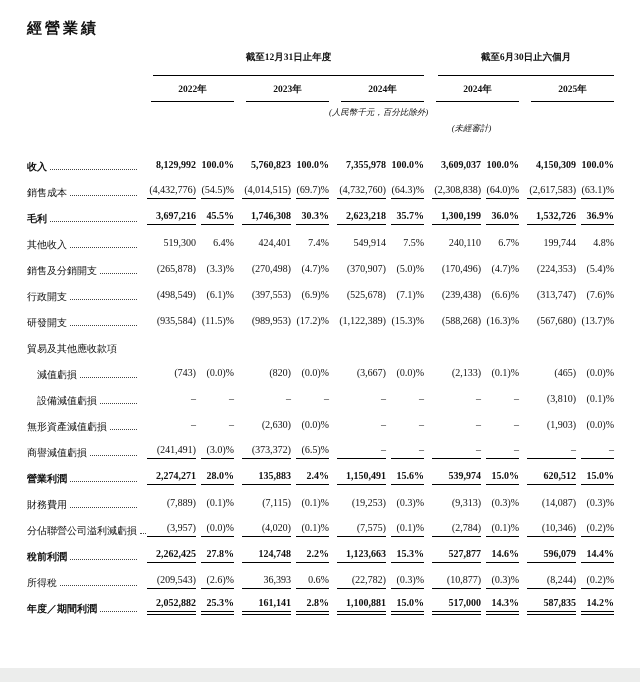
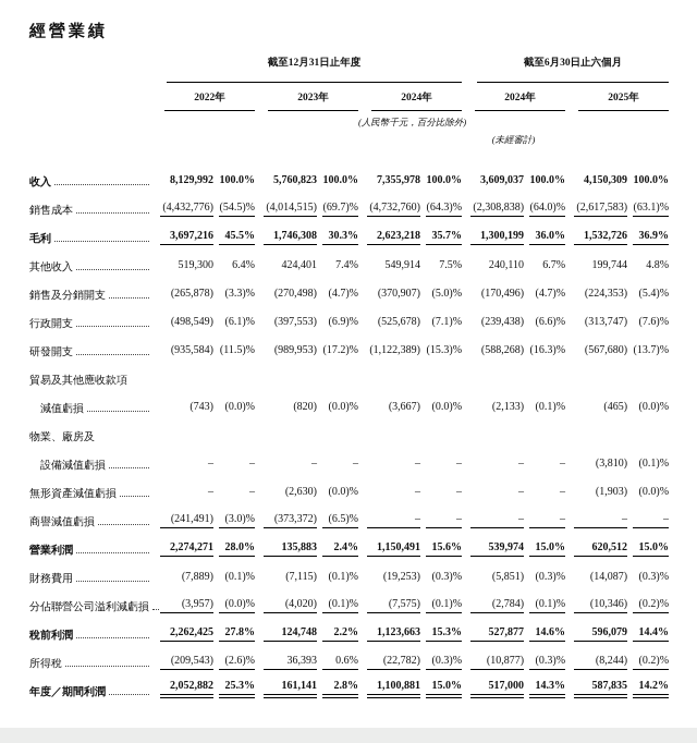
  經營業績
  	截至12月31日止年度	截至6月30日止六個月
  	2022年	2023年	2024年	2024年	2025年
  	(人民幣千元，百分比除外)
  	(未經審計)
  收入	8,129,992	100.0%	5,760,823	100.0%	7,355,978	100.0%	3,609,037	100.0%	4,150,309	100.0%
  銷售成本	(4,432,776)	(54.5)%	(4,014,515)	(69.7)%	(4,732,760)	(64.3)%	(2,308,838)	(64.0)%	(2,617,583)	(63.1)%
  毛利	3,697,216	45.5%	1,746,308	30.3%	2,623,218	35.7%	1,300,199	36.0%	1,532,726	36.9%
  其他收入	519,300	6.4%	424,401	7.4%	549,914	7.5%	240,110	6.7%	199,744	4.8%
  銷售及分銷開支	(265,878)	(3.3)%	(270,498)	(4.7)%	(370,907)	(5.0)%	(170,496)	(4.7)%	(224,353)	(5.4)%
  行政開支	(498,549)	(6.1)%	(397,553)	(6.9)%	(525,678)	(7.1)%	(239,438)	(6.6)%	(313,747)	(7.6)%
  研發開支	(935,584)	(11.5)%	(989,953)	(17.2)%	(1,122,389)	(15.3)%	(588,268)	(16.3)%	(567,680)	(13.7)%
  貿易及其他應收款項
  減值虧損	(743)	(0.0)%	(820)	(0.0)%	(3,667)	(0.0)%	(2,133)	(0.1)%	(465)	(0.0)%
+ 物業、廠房及
  設備減值虧損	–	–	–	–	–	–	–	–	(3,810)	(0.1)%
  無形資產減值虧損	–	–	(2,630)	(0.0)%	–	–	–	–	(1,903)	(0.0)%
  商譽減值虧損	(241,491)	(3.0)%	(373,372)	(6.5)%	–	–	–	–	–	–
  營業利潤	2,274,271	28.0%	135,883	2.4%	1,150,491	15.6%	539,974	15.0%	620,512	15.0%
- 財務費用	(7,889)	(0.1)%	(7,115)	(0.1)%	(19,253)	(0.3)%	(9,313)	(0.3)%	(14,087)	(0.3)%
+ 財務費用	(7,889)	(0.1)%	(7,115)	(0.1)%	(19,253)	(0.3)%	(5,851)	(0.3)%	(14,087)	(0.3)%
  分佔聯營公司溢利減虧損	(3,957)	(0.0)%	(4,020)	(0.1)%	(7,575)	(0.1)%	(2,784)	(0.1)%	(10,346)	(0.2)%
  稅前利潤	2,262,425	27.8%	124,748	2.2%	1,123,663	15.3%	527,877	14.6%	596,079	14.4%
  所得稅	(209,543)	(2.6)%	36,393	0.6%	(22,782)	(0.3)%	(10,877)	(0.3)%	(8,244)	(0.2)%
  年度／期間利潤	2,052,882	25.3%	161,141	2.8%	1,100,881	15.0%	517,000	14.3%	587,835	14.2%
